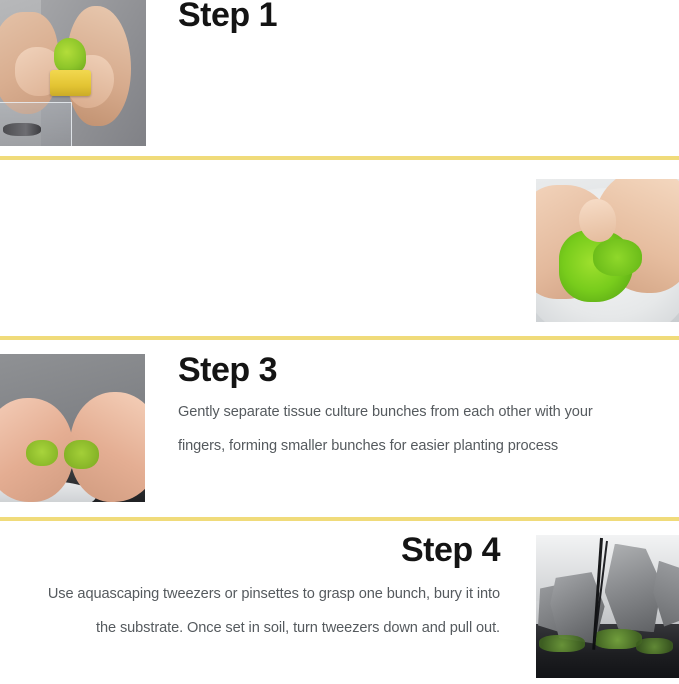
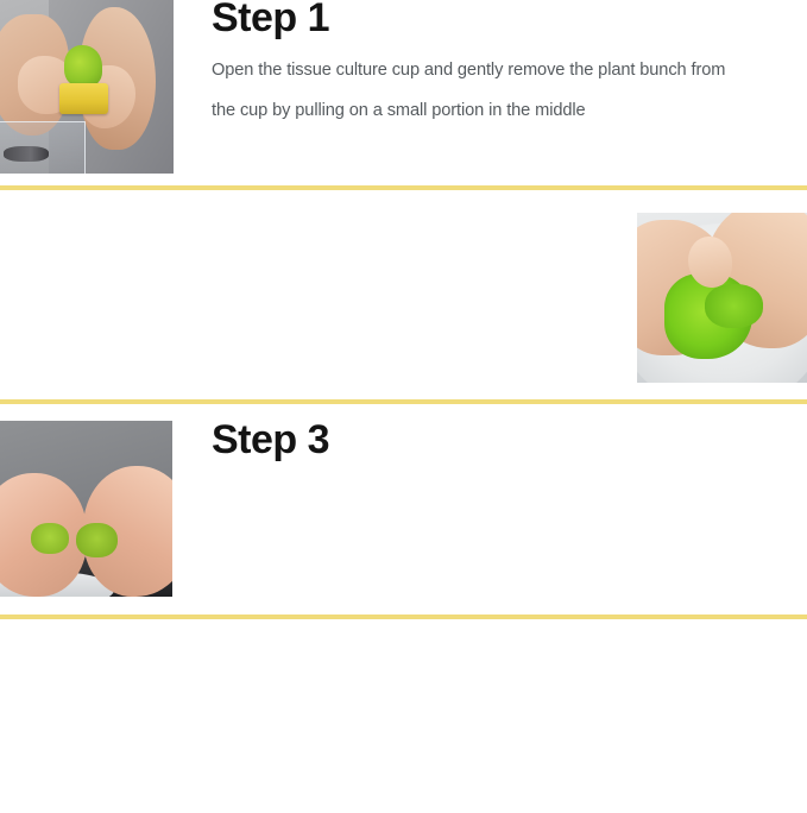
  Step 1
+ Open the tissue culture cup and gently remove the plant bunch from the cup by pulling on a small portion in the middle
  Step 3
- Gently separate tissue culture bunches from each other with your fingers, forming smaller bunches for easier planting process
- Step 4
- Use aquascaping tweezers or pinsettes to grasp one bunch, bury it into the substrate. Once set in soil, turn tweezers down and pull out.
